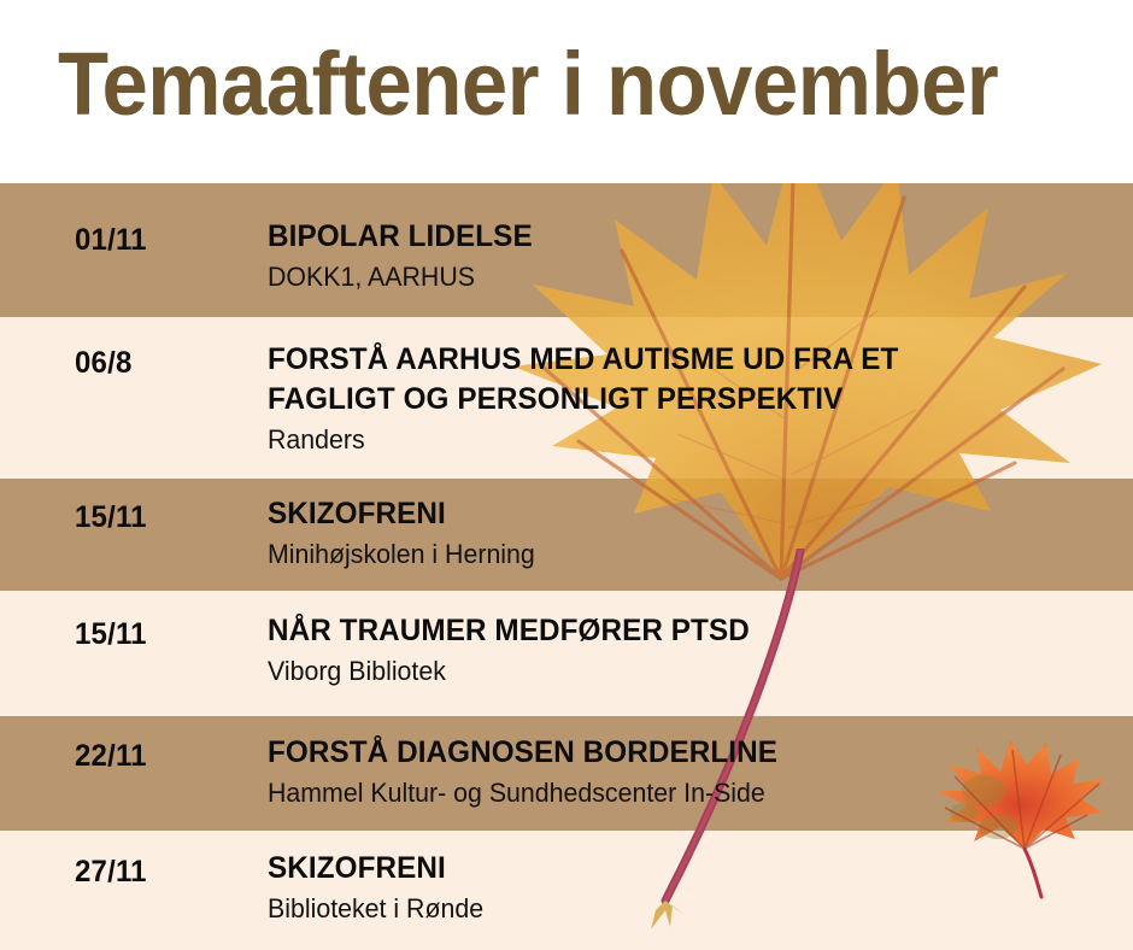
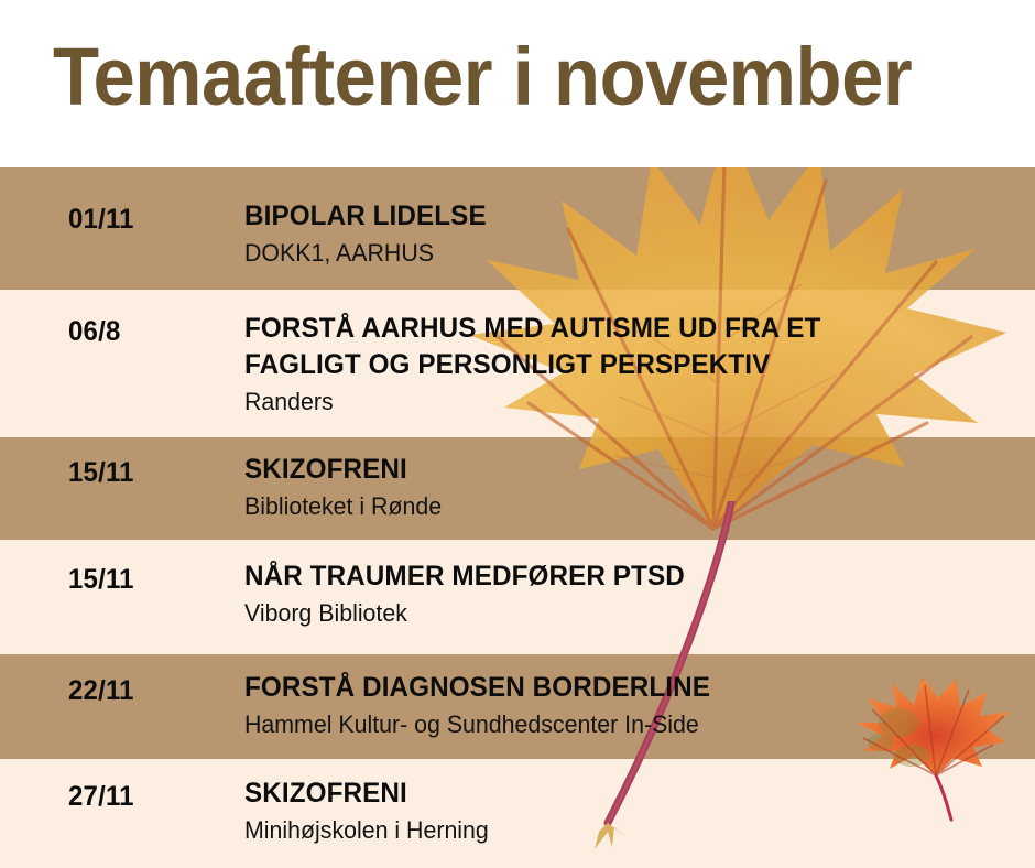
  Temaaftener i november
  01/11
  BIPOLAR LIDELSE
  DOKK1, AARHUS
  06/8
  FORSTÅ AARHUS MED AUTISME UD FRA ET
  FAGLIGT OG PERSONLIGT PERSPEKTIV
  Randers
  15/11
  SKIZOFRENI
- Minihøjskolen i Herning
+ Biblioteket i Rønde
  15/11
  NÅR TRAUMER MEDFØRER PTSD
  Viborg Bibliotek
  22/11
  FORSTÅ DIAGNOSEN BORDERLINE
  Hammel Kultur- og Sundhedscenter In-Side
  27/11
  SKIZOFRENI
- Biblioteket i Rønde
+ Minihøjskolen i Herning
